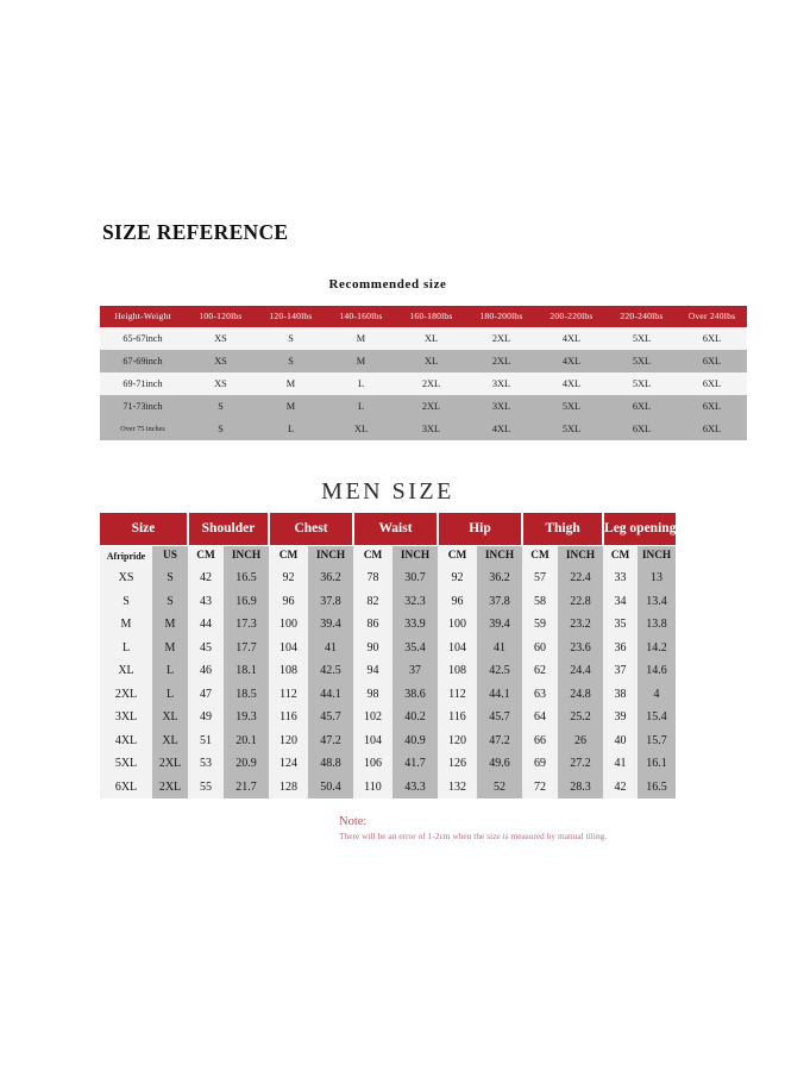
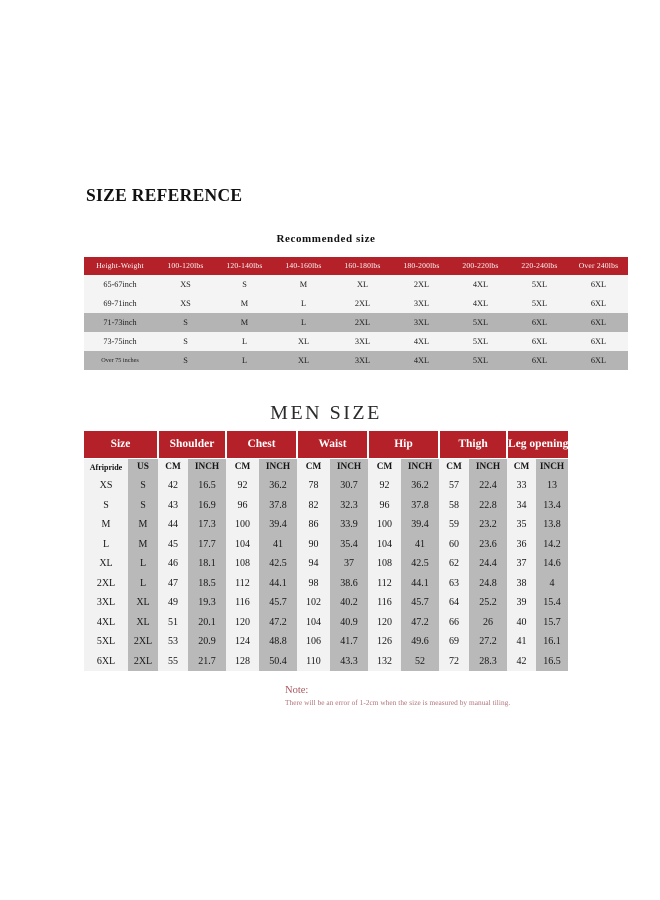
  SIZE REFERENCE
  Recommended size
  Height-Weight	100-120lbs	120-140lbs	140-160lbs	160-180lbs	180-200lbs	200-220lbs	220-240lbs	Over 240lbs
  65-67inch	XS	S	M	XL	2XL	4XL	5XL	6XL
- 67-69inch	XS	S	M	XL	2XL	4XL	5XL	6XL
  69-71inch	XS	M	L	2XL	3XL	4XL	5XL	6XL
  71-73inch	S	M	L	2XL	3XL	5XL	6XL	6XL
+ 73-75inch	S	L	XL	3XL	4XL	5XL	6XL	6XL
  MEN SIZE
  Size	Shoulder	Chest	Waist	Hip	Thigh	Leg opening
  Afripride	US	CM	INCH	CM	INCH	CM	INCH	CM	INCH	CM	INCH	CM	INCH
  XS	S	42	16.5	92	36.2	78	30.7	92	36.2	57	22.4	33	13
  S	S	43	16.9	96	37.8	82	32.3	96	37.8	58	22.8	34	13.4
  M	M	44	17.3	100	39.4	86	33.9	100	39.4	59	23.2	35	13.8
  L	M	45	17.7	104	41	90	35.4	104	41	60	23.6	36	14.2
  XL	L	46	18.1	108	42.5	94	37	108	42.5	62	24.4	37	14.6
  2XL	L	47	18.5	112	44.1	98	38.6	112	44.1	63	24.8	38	4
  3XL	XL	49	19.3	116	45.7	102	40.2	116	45.7	64	25.2	39	15.4
  4XL	XL	51	20.1	120	47.2	104	40.9	120	47.2	66	26	40	15.7
  5XL	2XL	53	20.9	124	48.8	106	41.7	126	49.6	69	27.2	41	16.1
  6XL	2XL	55	21.7	128	50.4	110	43.3	132	52	72	28.3	42	16.5
  Note:
  There will be an error of 1-2cm when the size is measured by manual tiling.
